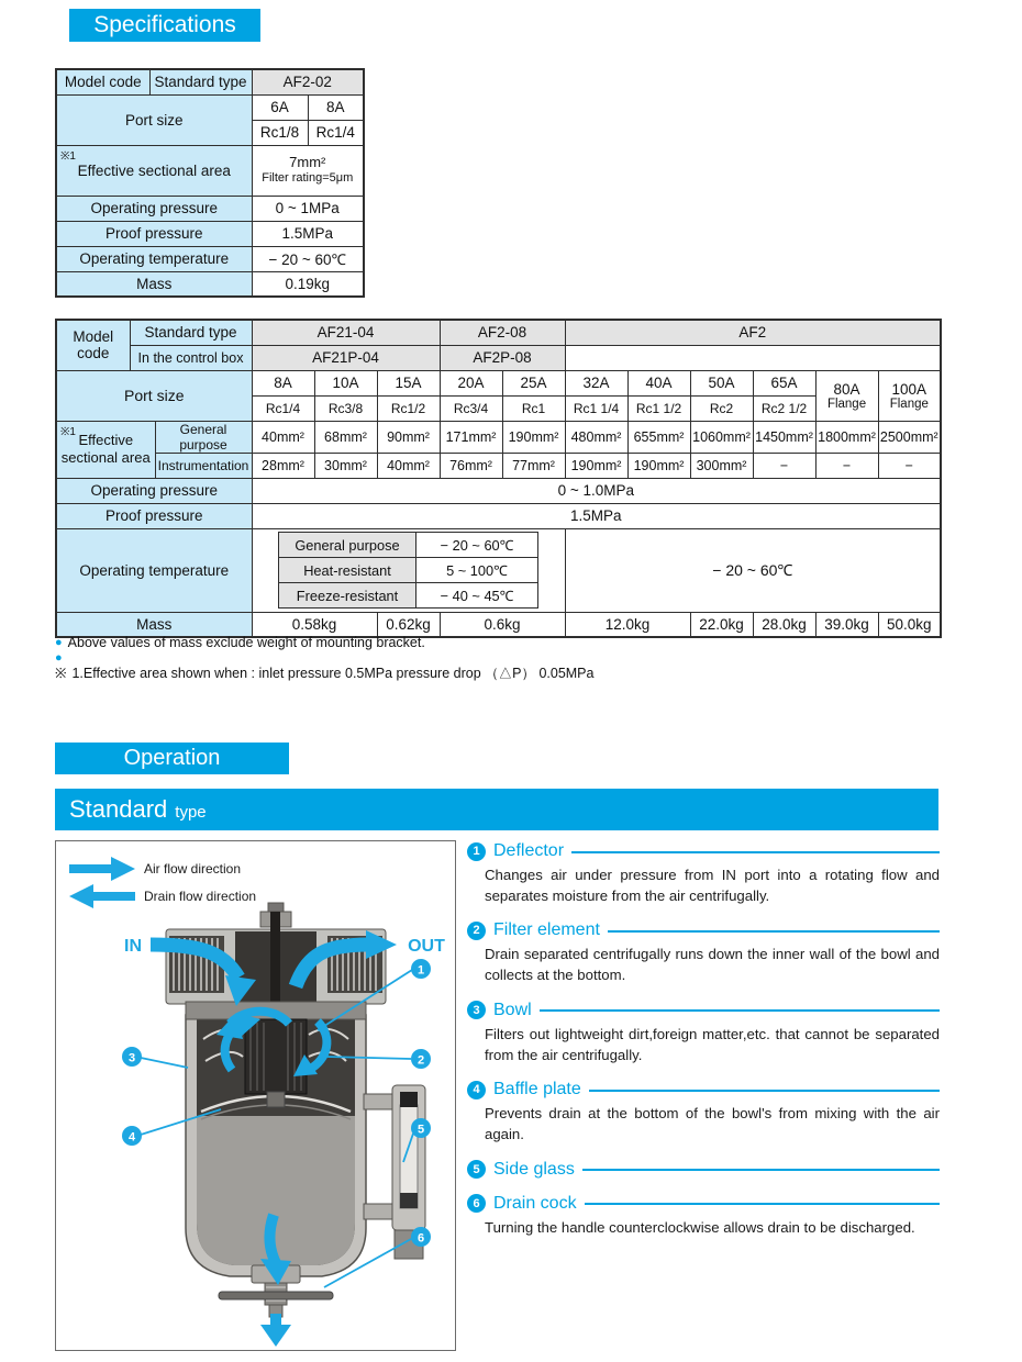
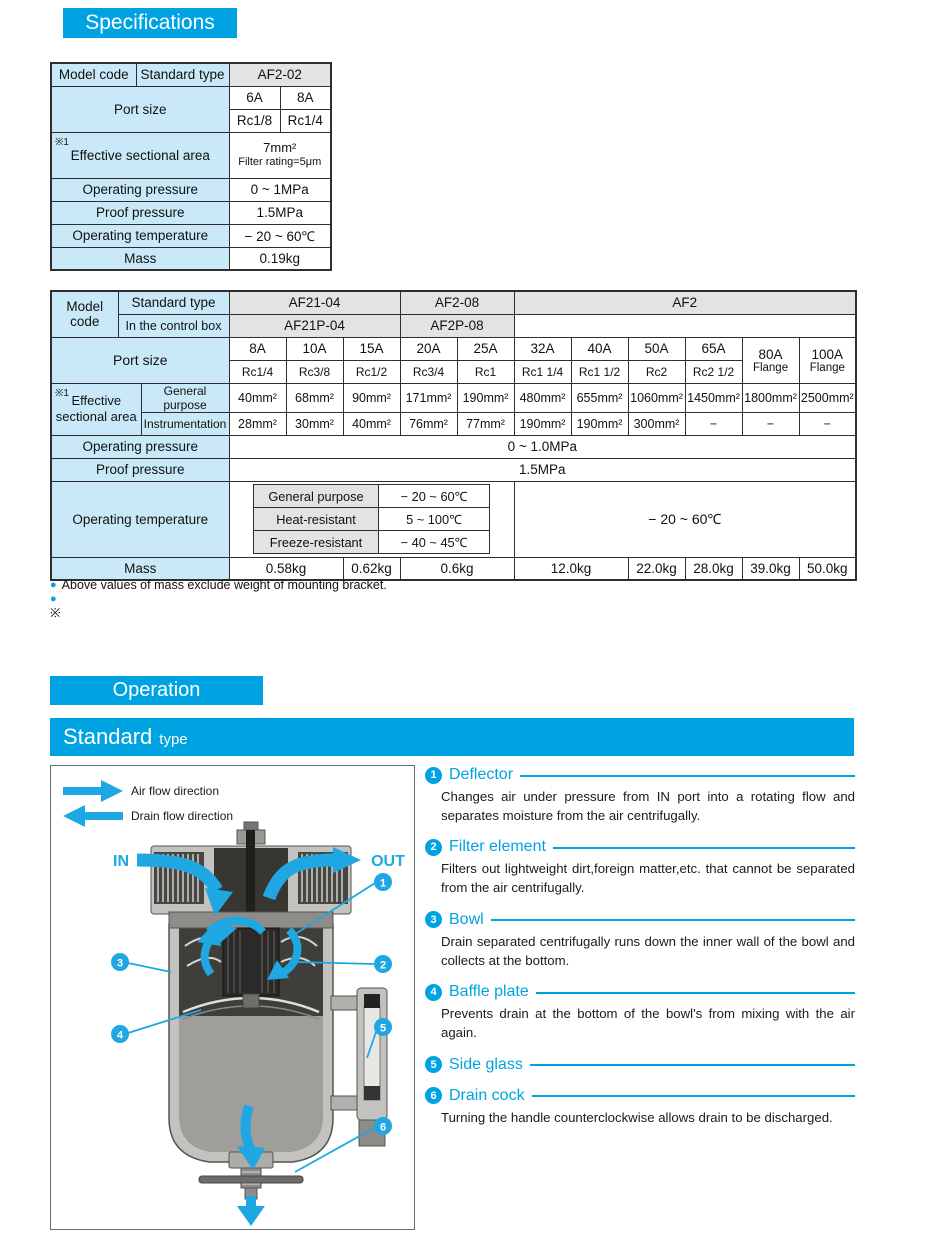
  Specifications
  Model code	Standard type	AF2-02
  Port size	6A	8A
  Rc1/8	Rc1/4
  ※1 Effective sectional area	7mm² Filter rating=5μm
  Operating pressure	0 ~ 1MPa
  Proof pressure	1.5MPa
  Operating temperature	− 20 ~ 60℃
  Mass	0.19kg
  Model code	Standard type	AF21-04	AF2-08	AF2
  In the control box	AF21P-04	AF2P-08
  Port size	8A	10A	15A	20A	25A	32A	40A	50A	65A	80A Flange	100A Flange
  Rc1/4	Rc3/8	Rc1/2	Rc3/4	Rc1	Rc1 1/4	Rc1 1/2	Rc2	Rc2 1/2
  ※1 Effective sectional area	General purpose	40mm²	68mm²	90mm²	171mm²	190mm²	480mm²	655mm²	1060mm²	1450mm²	1800mm²	2500mm²
  Instrumentation	28mm²	30mm²	40mm²	76mm²	77mm²	190mm²	190mm²	300mm²	−	−	−
  Operating pressure	0 ~ 1.0MPa
  Proof pressure	1.5MPa
  Operating temperature
  General purpose	− 20 ~ 60℃
  Heat-resistant	5 ~ 100℃
  Freeze-resistant	− 40 ~ 45℃
  		− 20 ~ 60℃
  Mass	0.58kg	0.62kg	0.6kg	12.0kg	22.0kg	28.0kg	39.0kg	50.0kg
  ●
  Above values of mass exclude weight of mounting bracket.
  ●
  ※
- 1.Effective area shown when : inlet pressure 0.5MPa pressure drop （△P） 0.05MPa
  Operation
  Standard
  type
  Air flow direction
  Drain flow direction
  IN
  OUT
  1
  2
  3
  4
  5
  6
  1
  Deflector
  Changes air under pressure from IN port into a rotating flow and separates moisture from the air centrifugally.
  2
  Filter element
- Drain separated centrifugally runs down the inner wall of the bowl and collects at the bottom.
+ Filters out lightweight dirt,foreign matter,etc. that cannot be separated from the air centrifugally.
  3
  Bowl
- Filters out lightweight dirt,foreign matter,etc. that cannot be separated from the air centrifugally.
+ Drain separated centrifugally runs down the inner wall of the bowl and collects at the bottom.
  4
  Baffle plate
  Prevents drain at the bottom of the bowl's from mixing with the air again.
  5
  Side glass
  6
  Drain cock
  Turning the handle counterclockwise allows drain to be discharged.
